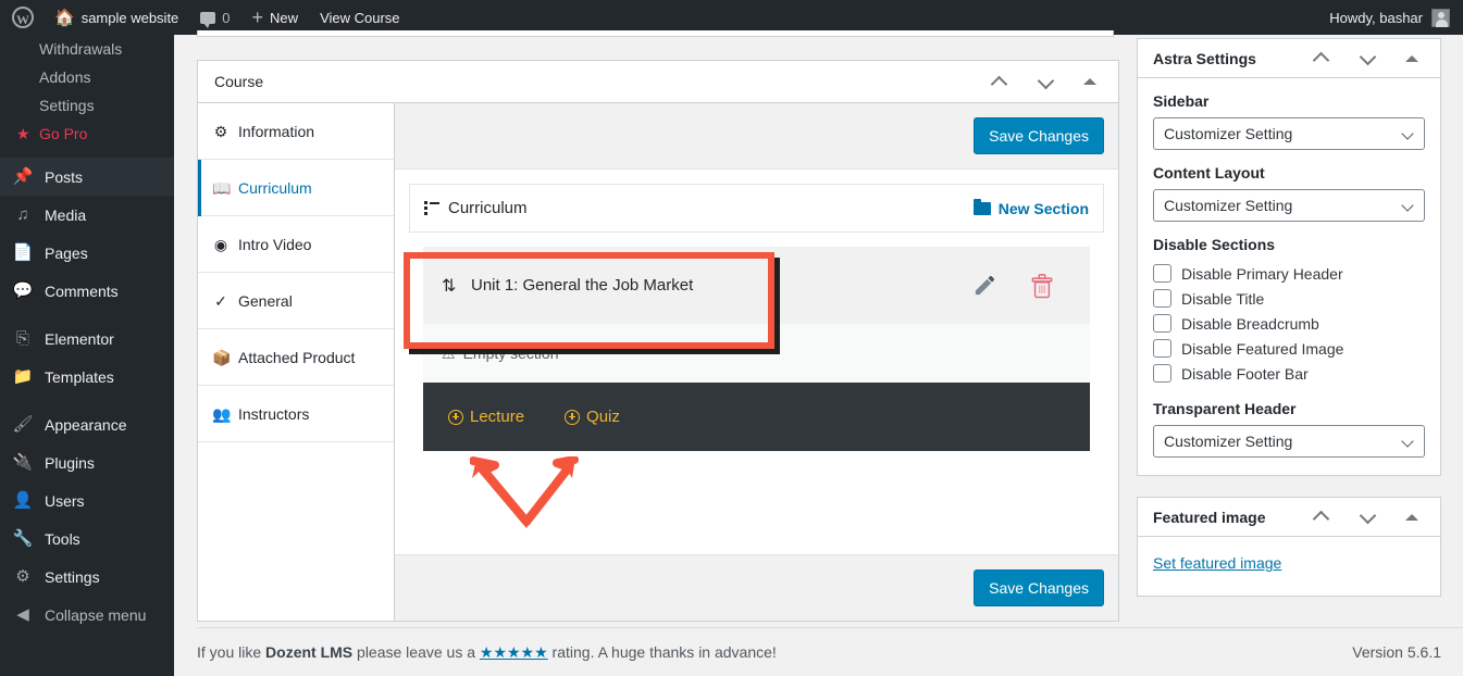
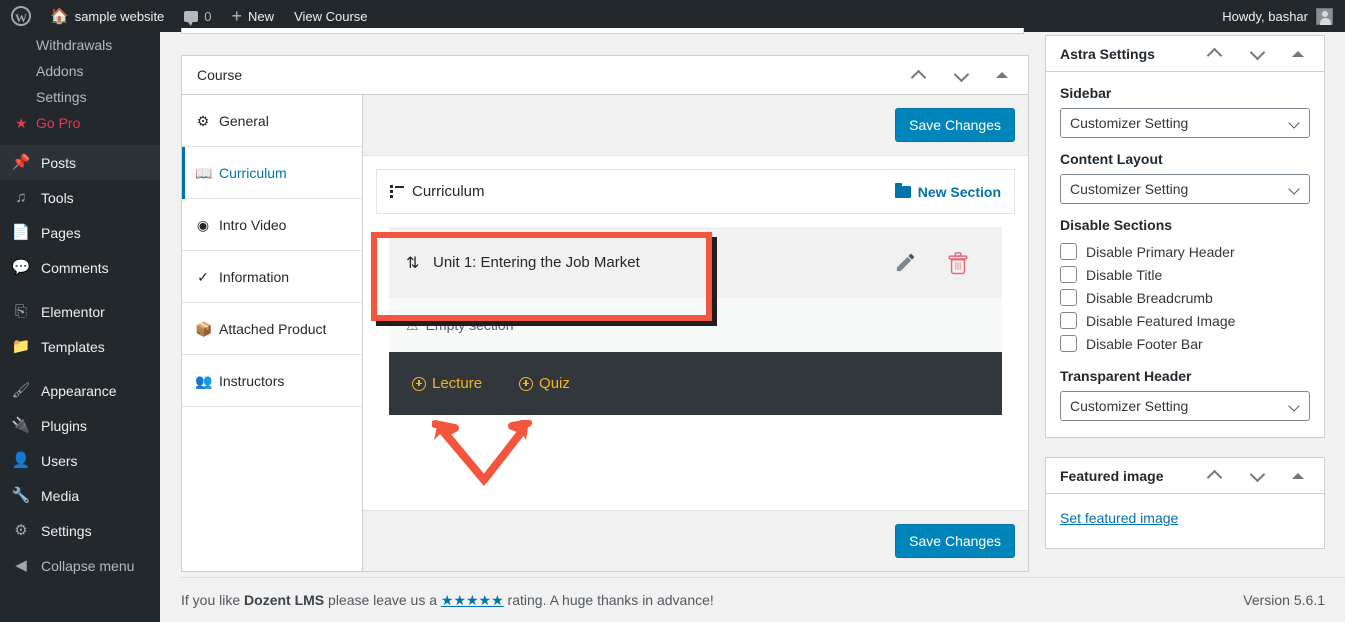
  W
  🏠
  sample website
  0
  +
  New
  View Course
  Howdy, bashar
  Withdrawals
  Addons
  Settings
  ★
  Go Pro
  📌
  Posts
  ♫
- Media
+ Tools
  📄
  Pages
  💬
  Comments
  ⎘
  Elementor
  📁
  Templates
  🖌
  Appearance
  🔌
  Plugins
  👤
  Users
  🔧
- Tools
+ Media
  ⚙
  Settings
  ◀
  Collapse menu
  Course
  ⚙
- Information
+ General
  📖
  Curriculum
  ◉
  Intro Video
  ✓
- General
+ Information
  📦
  Attached Product
  👥
  Instructors
  Save Changes
  Curriculum
  New Section
  ⇅
- Unit 1: General the Job Market
+ Unit 1: Entering the Job Market
  ⚠
  Empty section
  Lecture
  Quiz
  Save Changes
  Astra Settings
  Sidebar
  Customizer Setting
  Content Layout
  Customizer Setting
  Disable Sections
  Disable Primary Header
  Disable Title
  Disable Breadcrumb
  Disable Featured Image
  Disable Footer Bar
  Transparent Header
  Customizer Setting
  Featured image
  Set featured image
  If you like Dozent LMS please leave us a ★★★★★ rating. A huge thanks in advance!
  Version 5.6.1
